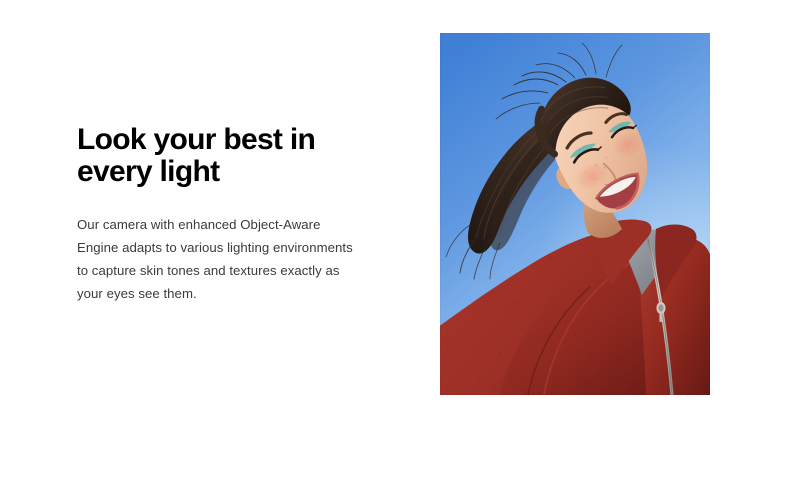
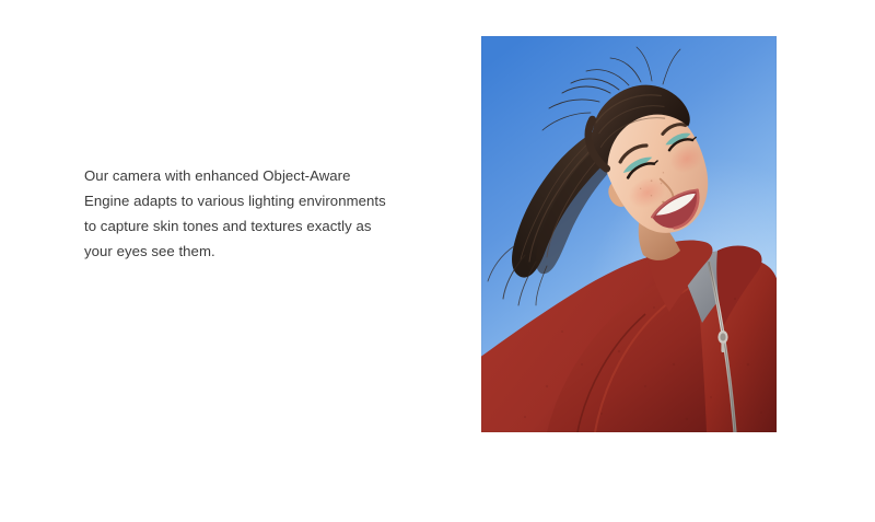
- Look your best in
- every light
  Our camera with enhanced Object-Aware
  Engine adapts to various lighting environments
  to capture skin tones and textures exactly as
  your eyes see them.
